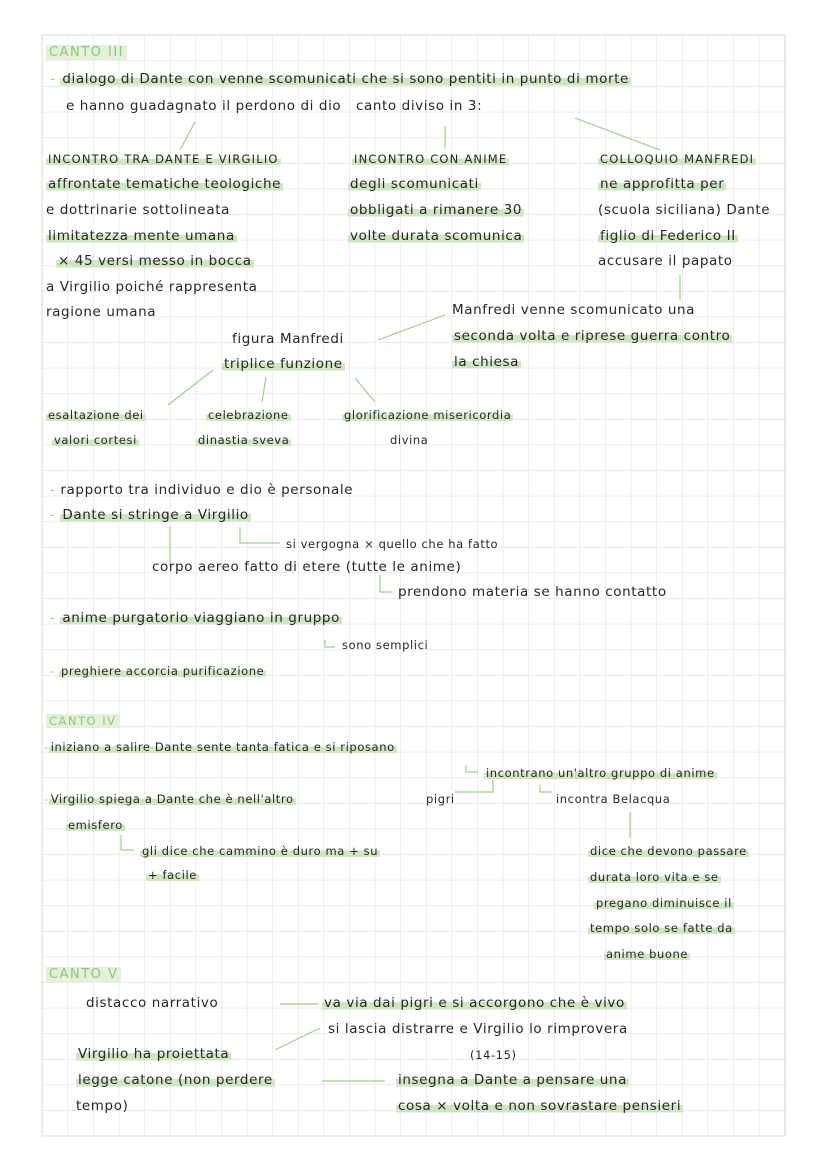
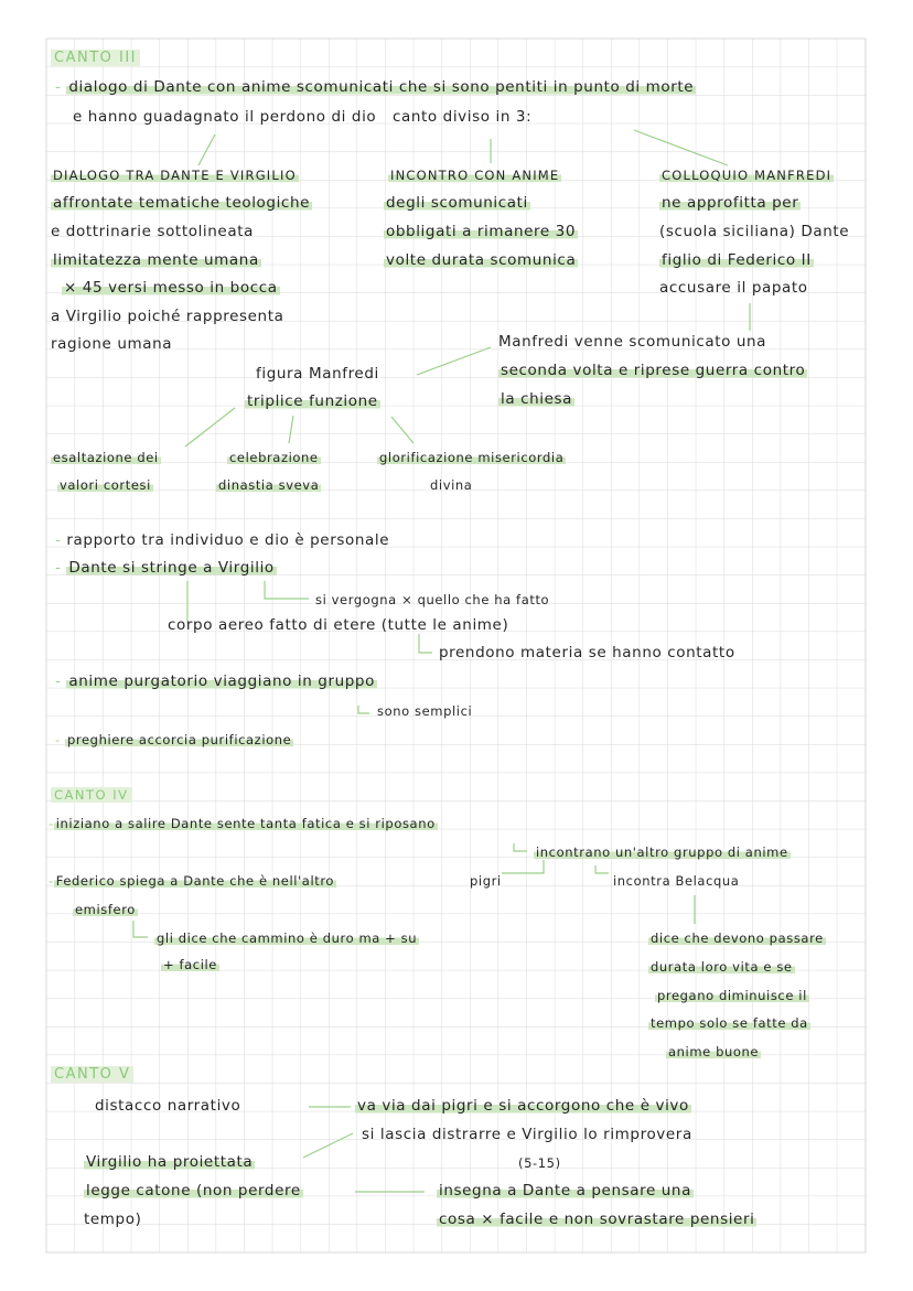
  CANTO III
- - dialogo di Dante con venne scomunicati che si sono pentiti in punto di morte
+ - dialogo di Dante con anime scomunicati che si sono pentiti in punto di morte
  e hanno guadagnato il perdono di dio canto diviso in 3:
- INCONTRO TRA DANTE E VIRGILIO
+ DIALOGO TRA DANTE E VIRGILIO
  affrontate tematiche teologiche
  e dottrinarie sottolineata
  limitatezza mente umana
  × 45 versi messo in bocca
  a Virgilio poiché rappresenta
  ragione umana
  INCONTRO CON ANIME
  degli scomunicati
  obbligati a rimanere 30
  volte durata scomunica
  COLLOQUIO MANFREDI
  ne approfitta per
  (scuola siciliana) Dante
  figlio di Federico II
  accusare il papato
  Manfredi venne scomunicato una
  seconda volta e riprese guerra contro
  la chiesa
  figura Manfredi
  triplice funzione
  esaltazione dei
  valori cortesi
  celebrazione
  dinastia sveva
  glorificazione misericordia
  divina
  - rapporto tra individuo e dio è personale
  - Dante si stringe a Virgilio
  si vergogna × quello che ha fatto
  corpo aereo fatto di etere (tutte le anime)
  prendono materia se hanno contatto
  - anime purgatorio viaggiano in gruppo
  sono semplici
  - preghiere accorcia purificazione
  CANTO IV
  - iniziano a salire Dante sente tanta fatica e si riposano
  incontrano un'altro gruppo di anime
- - Virgilio spiega a Dante che è nell'altro
+ - Federico spiega a Dante che è nell'altro
  pigri
  incontra Belacqua
  emisfero
  gli dice che cammino è duro ma + su
  + facile
  dice che devono passare
  durata loro vita e se
  pregano diminuisce il
  tempo solo se fatte da
  anime buone
  CANTO V
  distacco narrativo
  va via dai pigri e si accorgono che è vivo
  si lascia distrarre e Virgilio lo rimprovera
- (14-15)
+ (5-15)
  Virgilio ha proiettata
  legge catone (non perdere
  tempo)
  insegna a Dante a pensare una
- cosa × volta e non sovrastare pensieri
+ cosa × facile e non sovrastare pensieri
